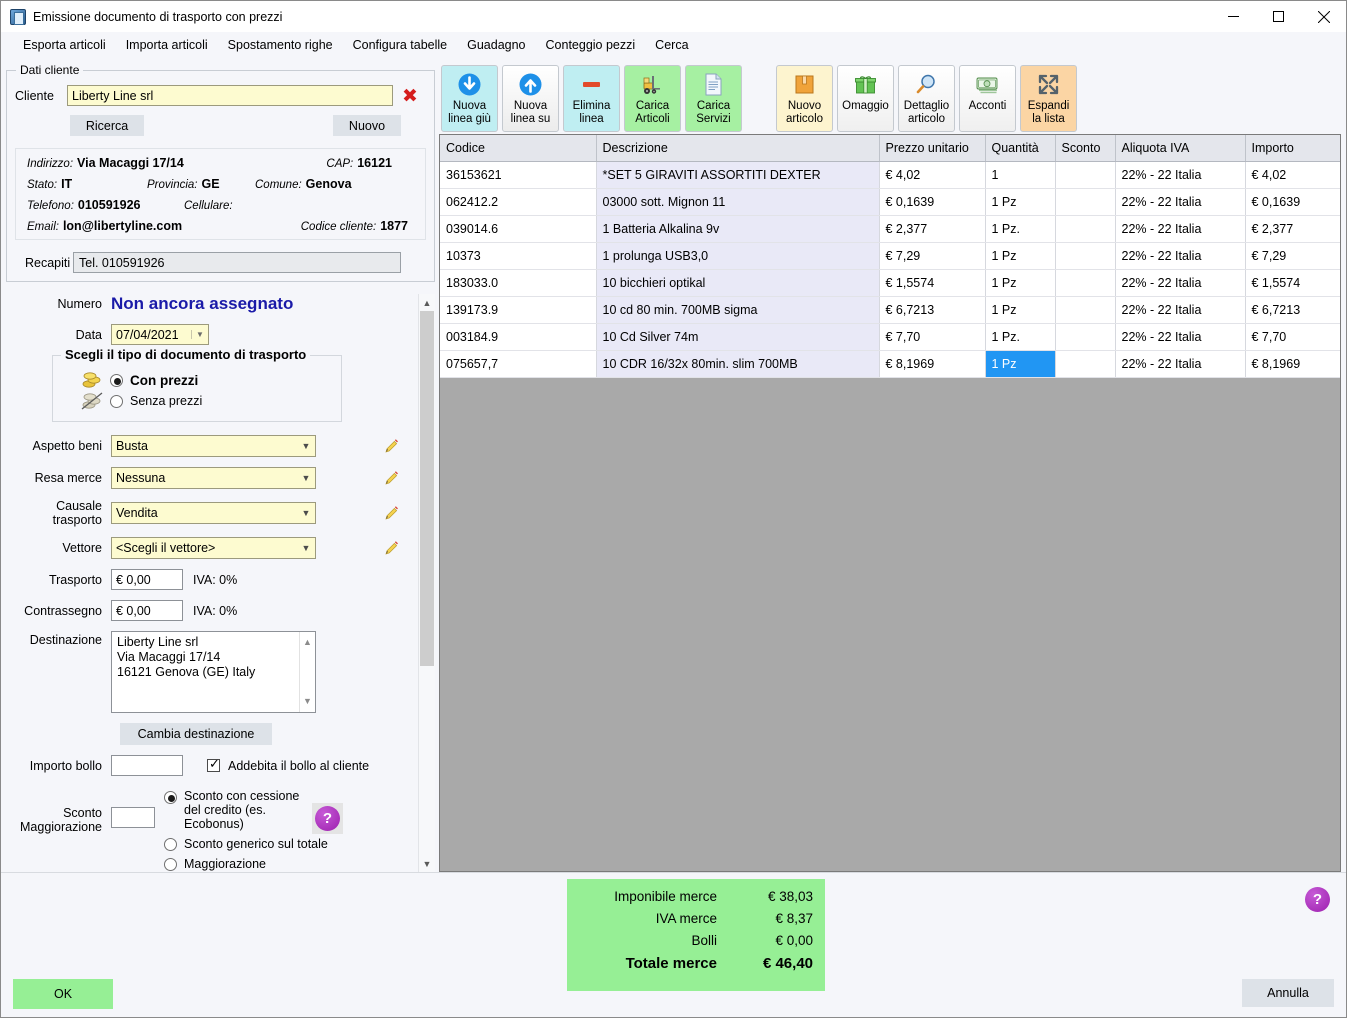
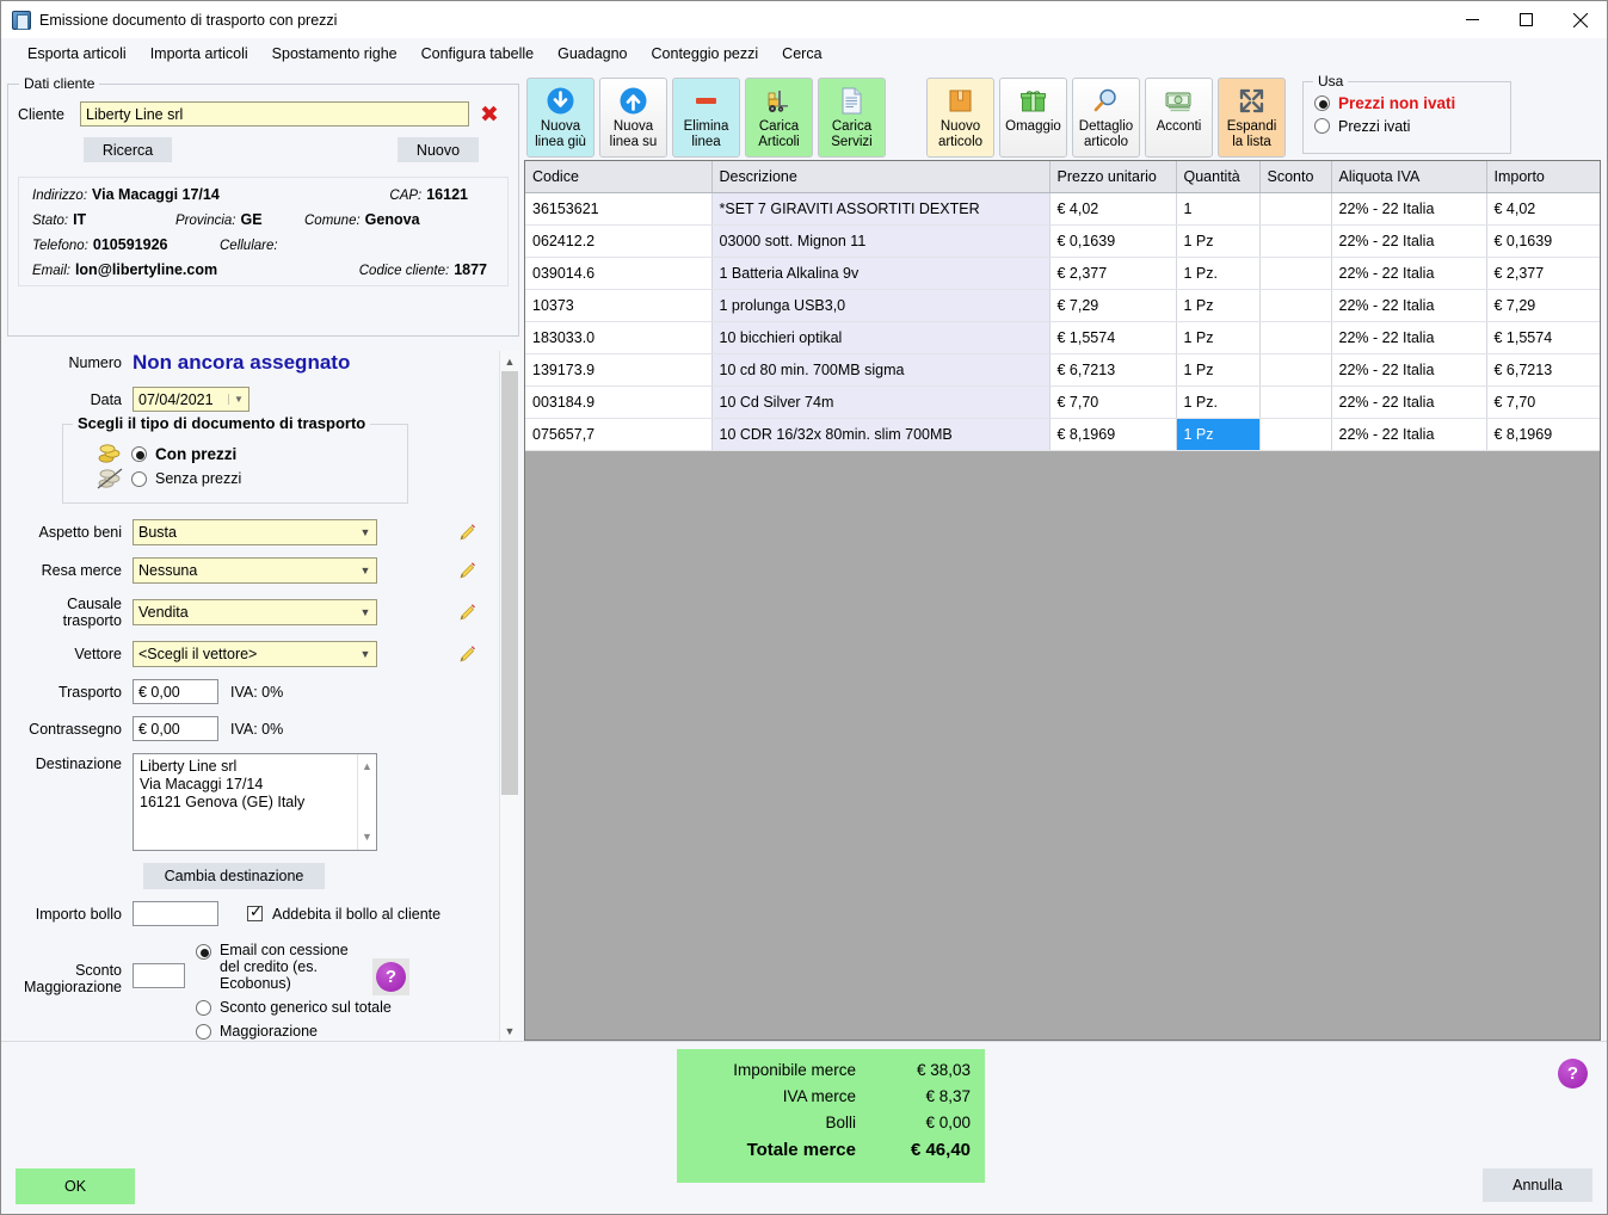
  Emissione documento di trasporto con prezzi
  Esporta articoli
  Importa articoli
  Spostamento righe
  Configura tabelle
  Guadagno
  Conteggio pezzi
  Cerca
  Dati cliente
  Cliente
  Liberty Line srl
  ✖
  Ricerca
  Nuovo
  Indirizzo:
  Via Macaggi 17/14
  CAP:
  16121
  Stato:
  IT
  Provincia:
  GE
  Comune:
  Genova
  Telefono:
  010591926
  Cellulare:
  Email:
  lon@libertyline.com
  Codice cliente:
  1877
- Recapiti
- Tel. 010591926
  Numero
  Non ancora assegnato
  Data
  07/04/2021
  ▼
  Scegli il tipo di documento di trasporto
  Con prezzi
  Senza prezzi
  Aspetto beni
  Busta
  ▼
  Resa merce
  Nessuna
  ▼
  Causale trasporto
  Vendita
  ▼
  Vettore
  <Scegli il vettore>
  ▼
  Trasporto
  € 0,00
  IVA: 0%
  Contrassegno
  € 0,00
  IVA: 0%
  Destinazione
  Liberty Line srl
  Via Macaggi 17/14
  16121 Genova (GE) Italy
  ▲
  ▼
  Cambia destinazione
  Importo bollo
  Addebita il bollo al cliente
  Sconto
  Maggiorazione
- Sconto con cessione del credito (es. Ecobonus)
+ Email con cessione del credito (es. Ecobonus)
  Sconto generico sul totale
  Maggiorazione
  ?
  ▲
  ▼
  Nuova
  linea giù
  Nuova
  linea su
  Elimina
  linea
  Carica
  Articoli
  Carica
  Servizi
  Nuovo
  articolo
  Omaggio
  Dettaglio
  articolo
  Acconti
  Espandi
  la lista
+ Usa
+ Prezzi non ivati
+ Prezzi ivati
  Codice	Descrizione	Prezzo unitario	Quantità	Sconto	Aliquota IVA	Importo
- 36153621	*SET 5 GIRAVITI ASSORTITI DEXTER	€ 4,02	1		22% - 22 Italia	€ 4,02
+ 36153621	*SET 7 GIRAVITI ASSORTITI DEXTER	€ 4,02	1		22% - 22 Italia	€ 4,02
  062412.2	03000 sott. Mignon 11	€ 0,1639	1 Pz		22% - 22 Italia	€ 0,1639
  039014.6	1 Batteria Alkalina 9v	€ 2,377	1 Pz.		22% - 22 Italia	€ 2,377
  10373	1 prolunga USB3,0	€ 7,29	1 Pz		22% - 22 Italia	€ 7,29
  183033.0	10 bicchieri optikal	€ 1,5574	1 Pz		22% - 22 Italia	€ 1,5574
  139173.9	10 cd 80 min. 700MB sigma	€ 6,7213	1 Pz		22% - 22 Italia	€ 6,7213
  003184.9	10 Cd Silver 74m	€ 7,70	1 Pz.		22% - 22 Italia	€ 7,70
  075657,7	10 CDR 16/32x 80min. slim 700MB	€ 8,1969	1 Pz		22% - 22 Italia	€ 8,1969
  Imponibile merce
  € 38,03
  IVA merce
  € 8,37
  Bolli
  € 0,00
  Totale merce
  € 46,40
  OK
  Annulla
  ?
